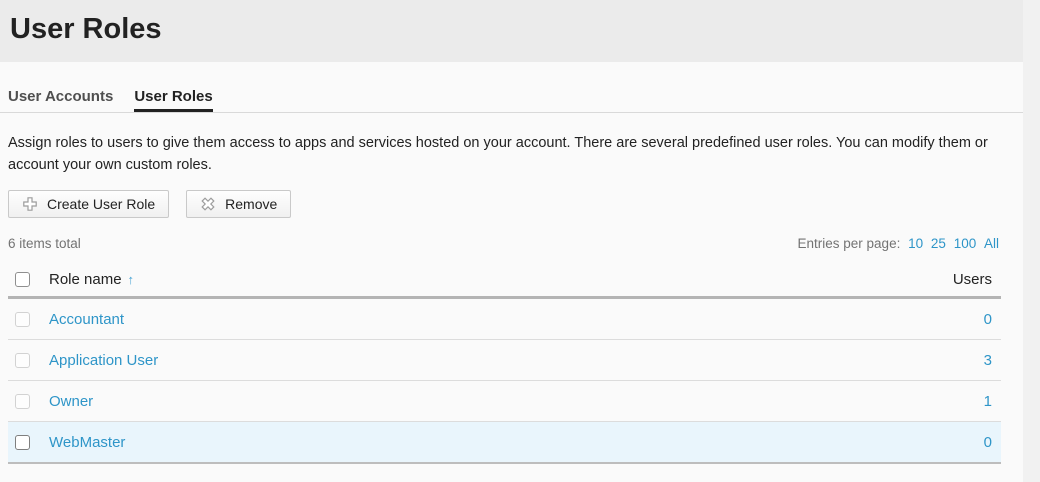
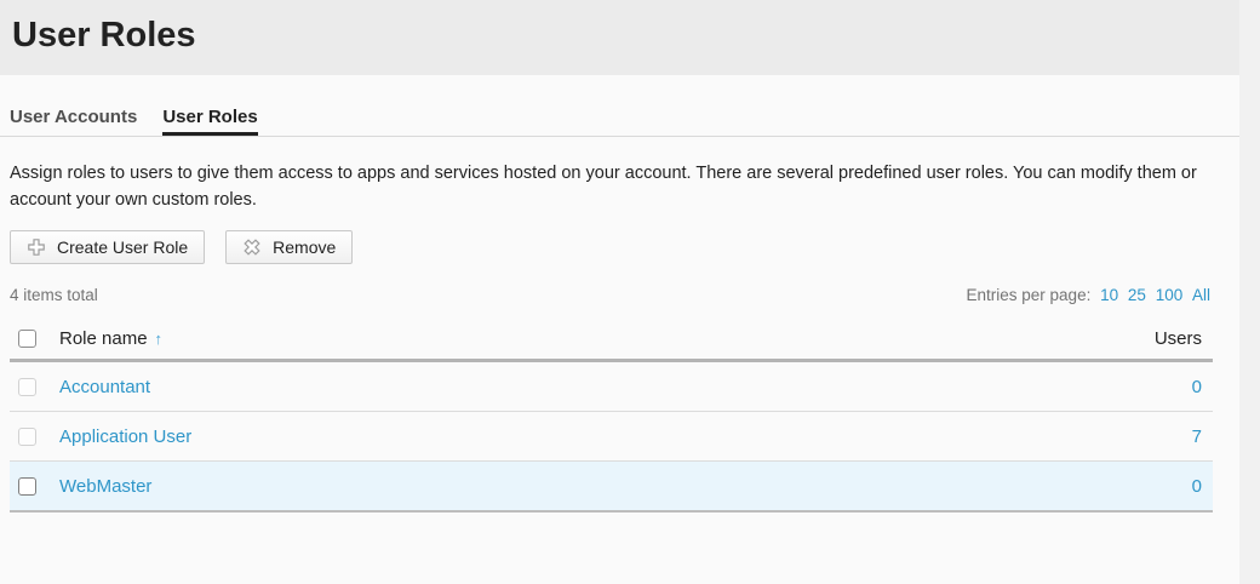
  User Roles
  User Accounts
  User Roles
  Assign roles to users to give them access to apps and services hosted on your account. There are several predefined user roles. You can modify them or account your own custom roles.
  Create User Role
  Remove
- 6 items total
+ 4 items total
  Entries per page: 10 25 100 All
  Role name
  ↑
  Users
  Accountant
  0
  Application User
- 3
+ 7
- Owner
- 1
  WebMaster
  0
